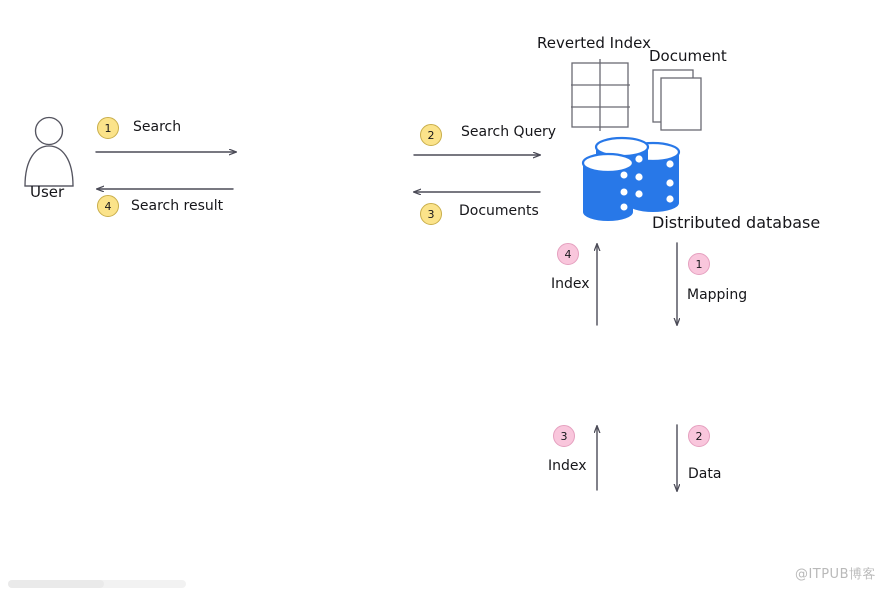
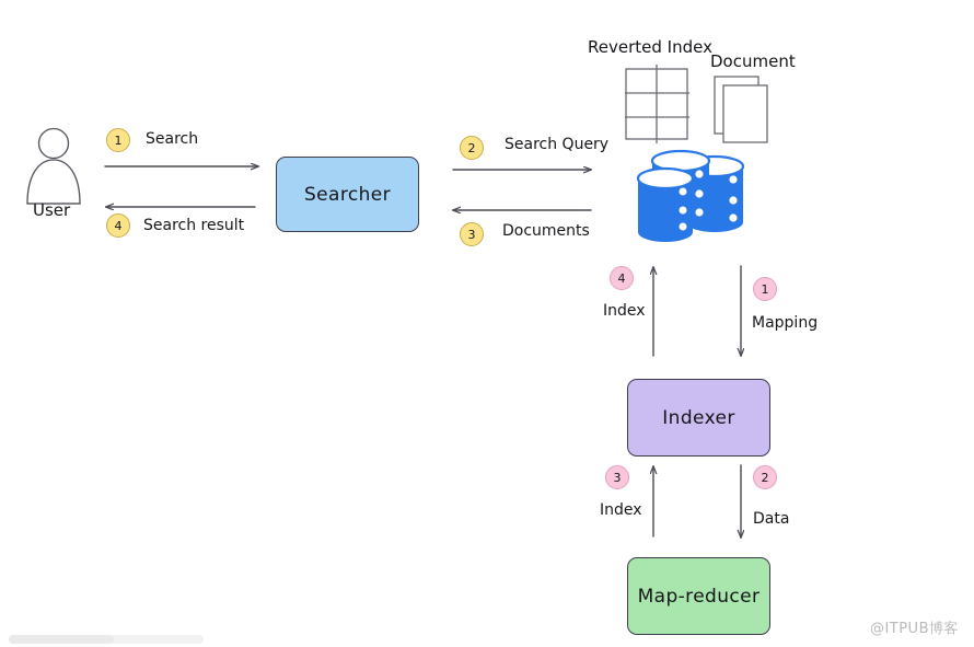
+ Searcher
+ Indexer
+ Map-reducer
  User
- Distributed database
  Reverted Index
  Document
  Search
  Search result
  Search Query
  Documents
  Index
  Mapping
  Index
  Data
  1
  4
  2
  3
  4
  1
  3
  2
  @ITPUB博客
